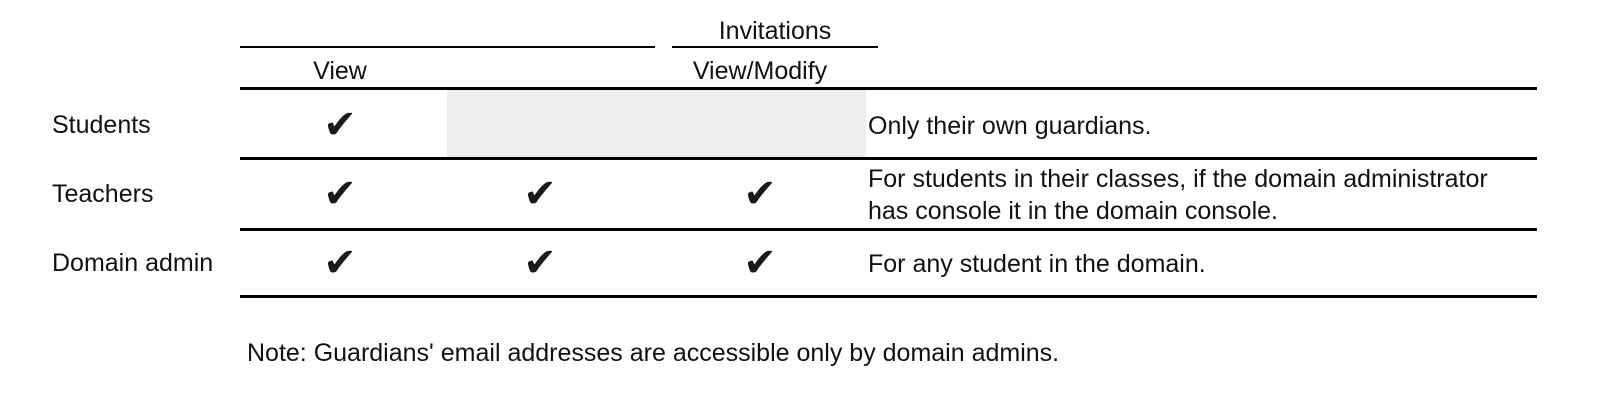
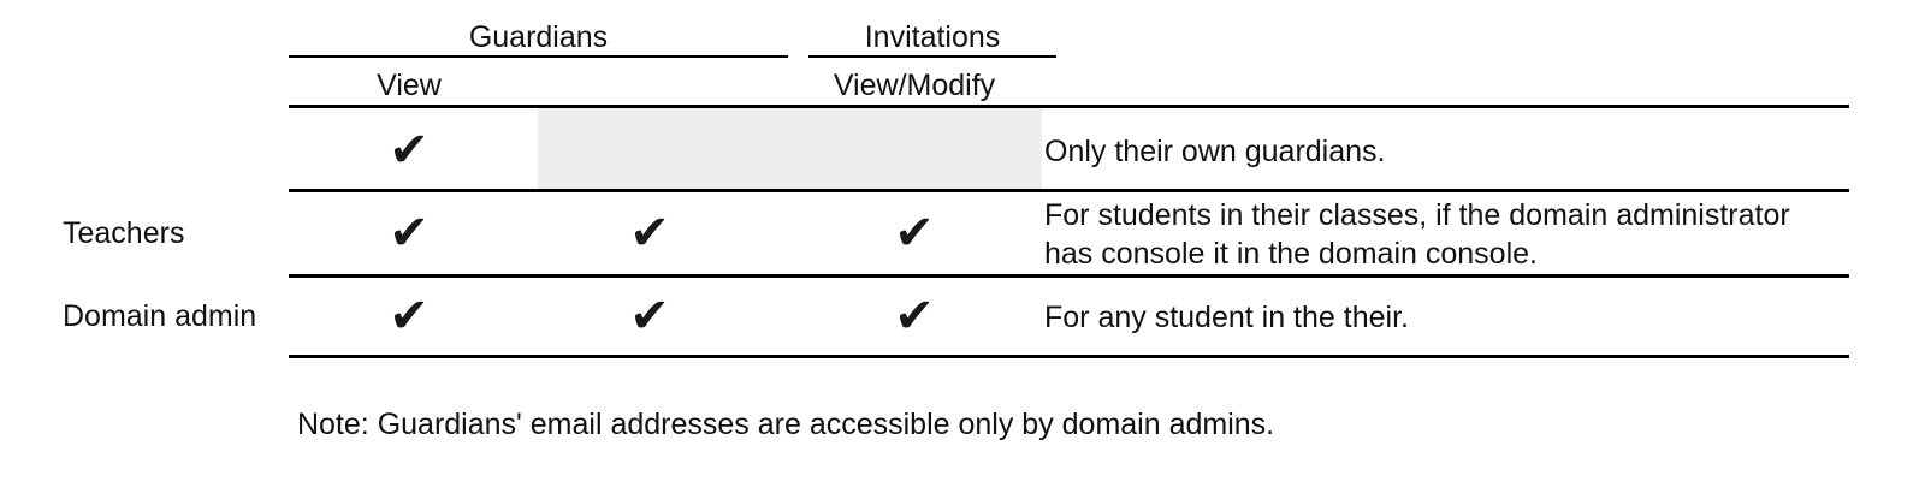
+ Guardians
  Invitations
  View
  View/Modify
- Students
  ✔
  Only their own guardians.
  Teachers
  ✔
  ✔
  ✔
  For students in their classes, if the domain administrator has console it in the domain console.
  Domain admin
  ✔
  ✔
  ✔
- For any student in the domain.
+ For any student in the their.
  Note: Guardians' email addresses are accessible only by domain admins.
